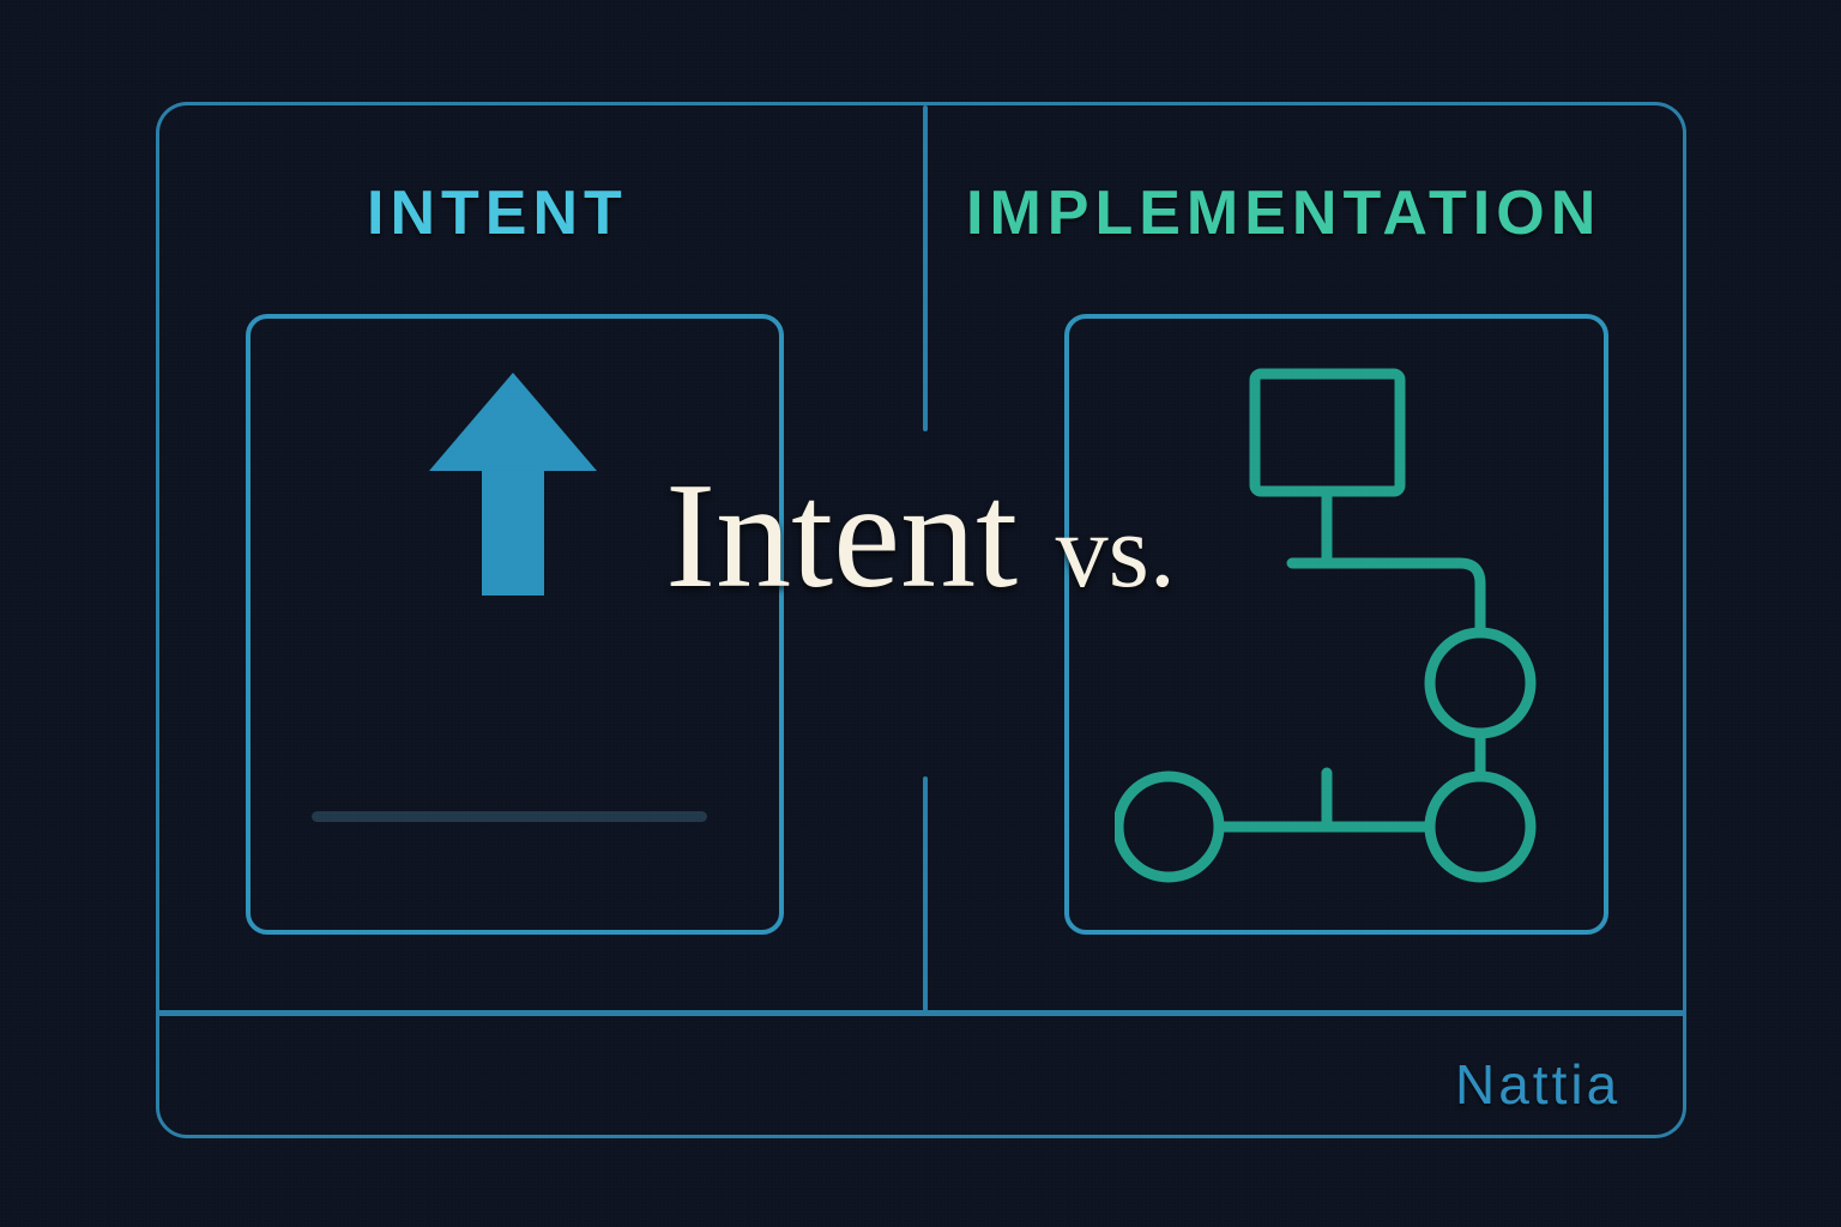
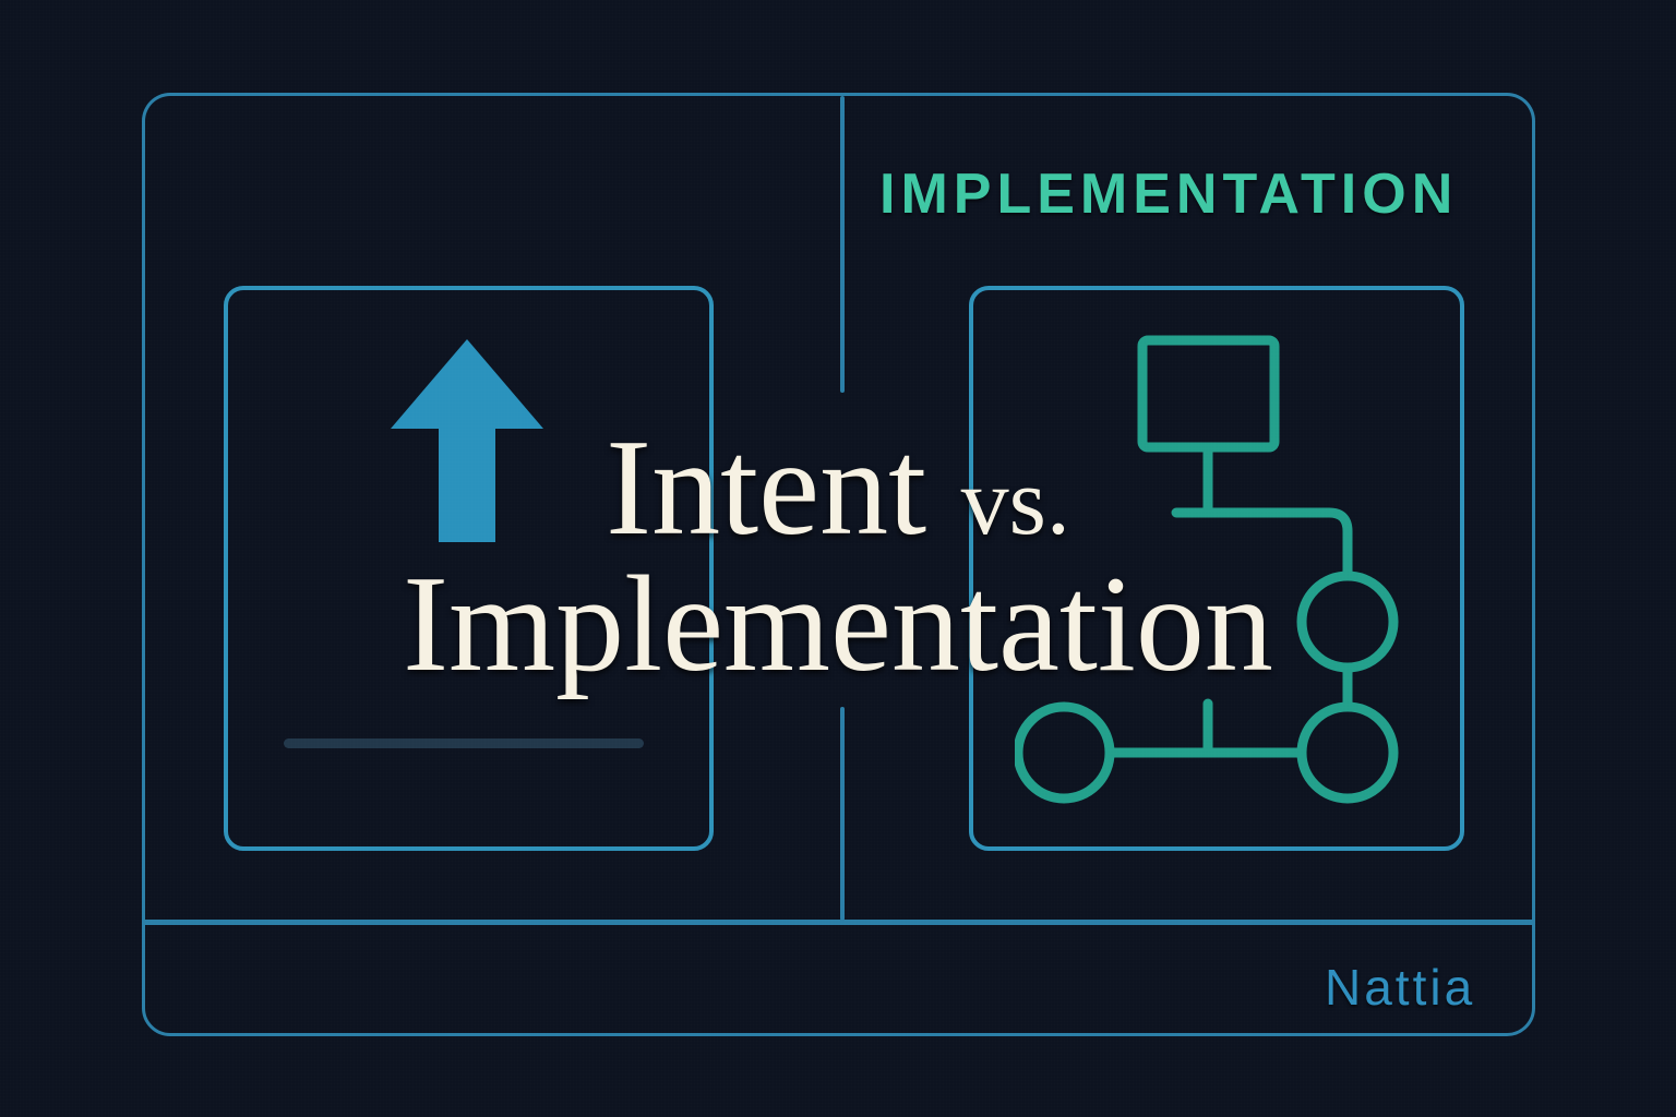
- INTENT
  IMPLEMENTATION
  Intent vs.
+ Implementation
  Nattia
